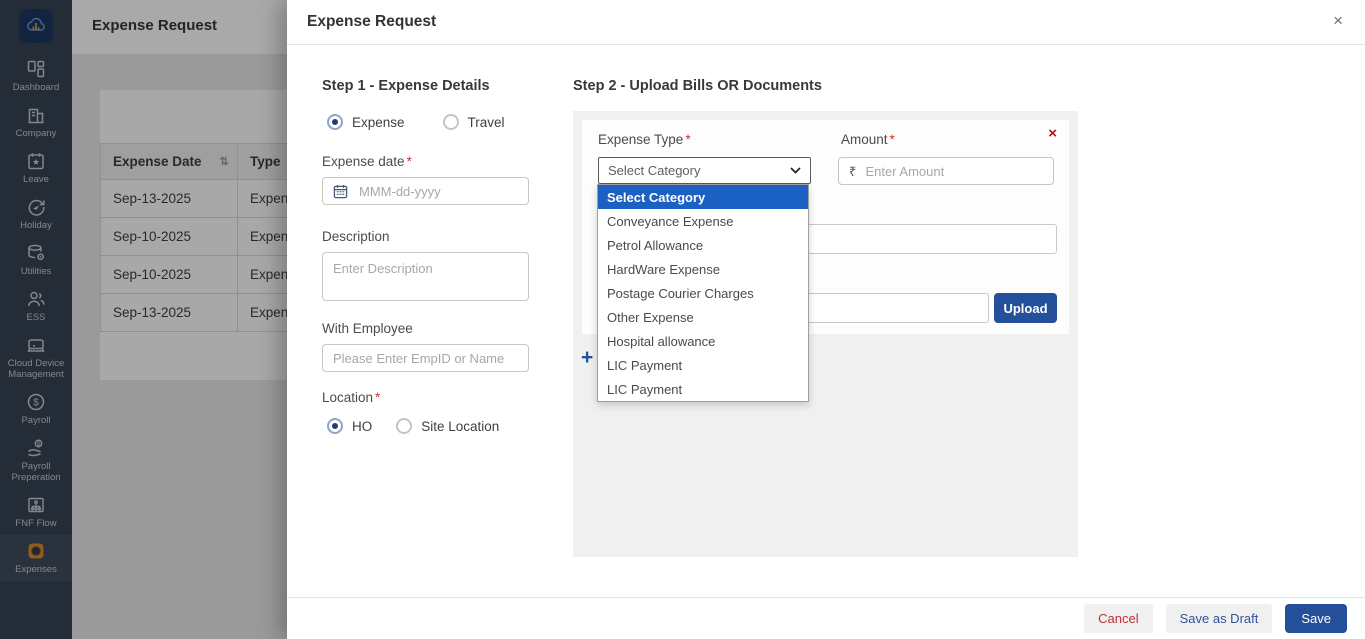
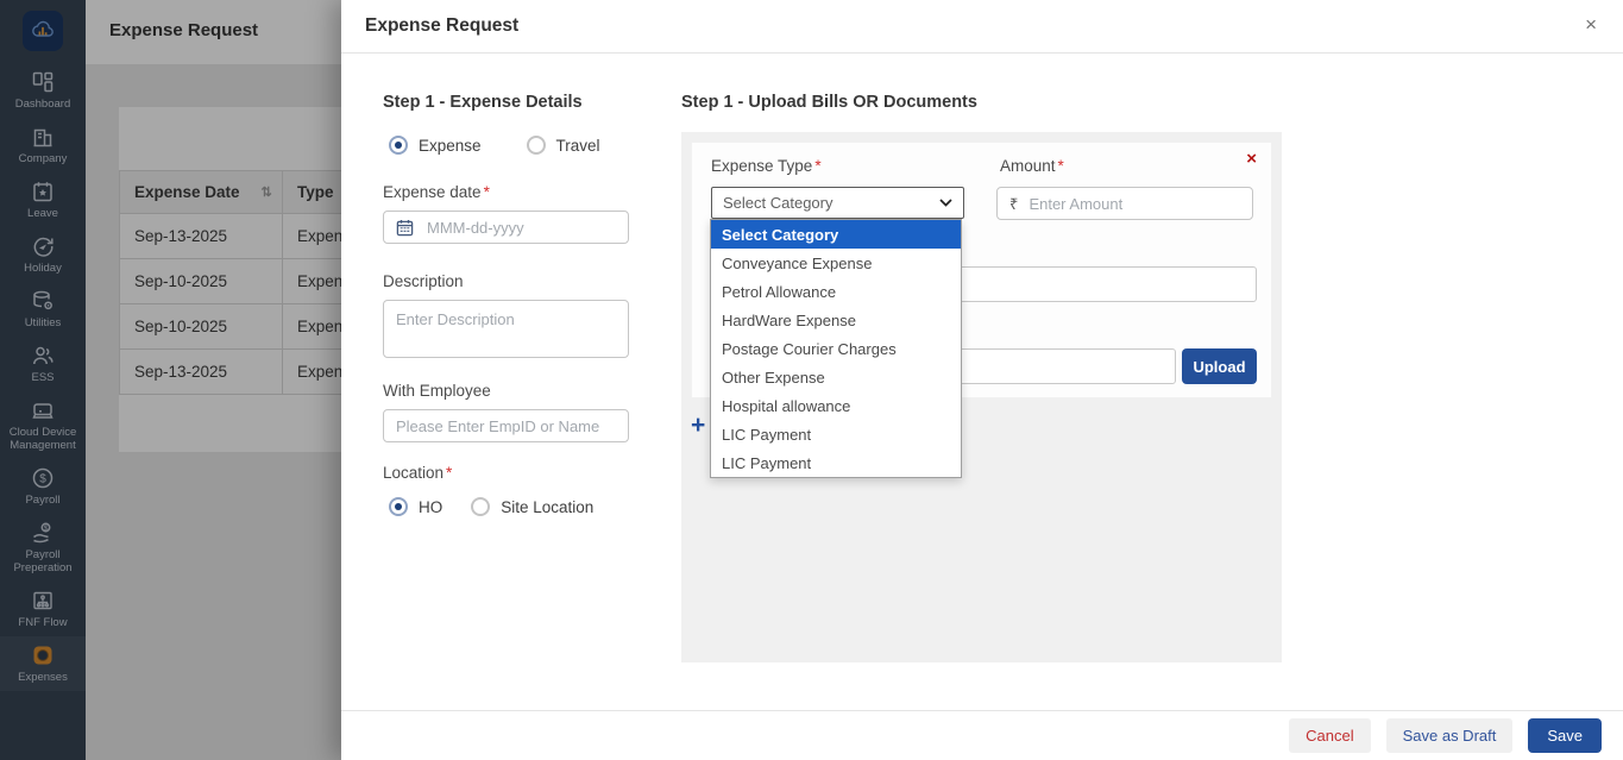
  Dashboard
  Company
  Leave
  Holiday
  Utilities
  ESS
  Cloud Device Management
  $
  Payroll
  Payroll Preperation
  FNF Flow
  Expenses
  Expense Request
  Expense Date
  ⇅
  Type
  Sep-13-2025
  Expen
  Sep-10-2025
  Expen
  Sep-10-2025
  Expen
  Sep-13-2025
  Expen
  Expense Request
  ×
  Step 1 - Expense Details
  Expense
  Travel
  Expense date *
  MMM-dd-yyyy
  Description
  Enter Description
  With Employee
  Please Enter EmpID or Name
  Location *
  HO
  Site Location
- Step 2 - Upload Bills OR Documents
+ Step 1 - Upload Bills OR Documents
  ×
  Expense Type *
  Select Category
  Amount *
  ₹
  Enter Amount
  Upload
  +
  Select Category
  Conveyance Expense
  Petrol Allowance
  HardWare Expense
  Postage Courier Charges
  Other Expense
  Hospital allowance
  LIC Payment
  LIC Payment
  Cancel
  Save as Draft
  Save
